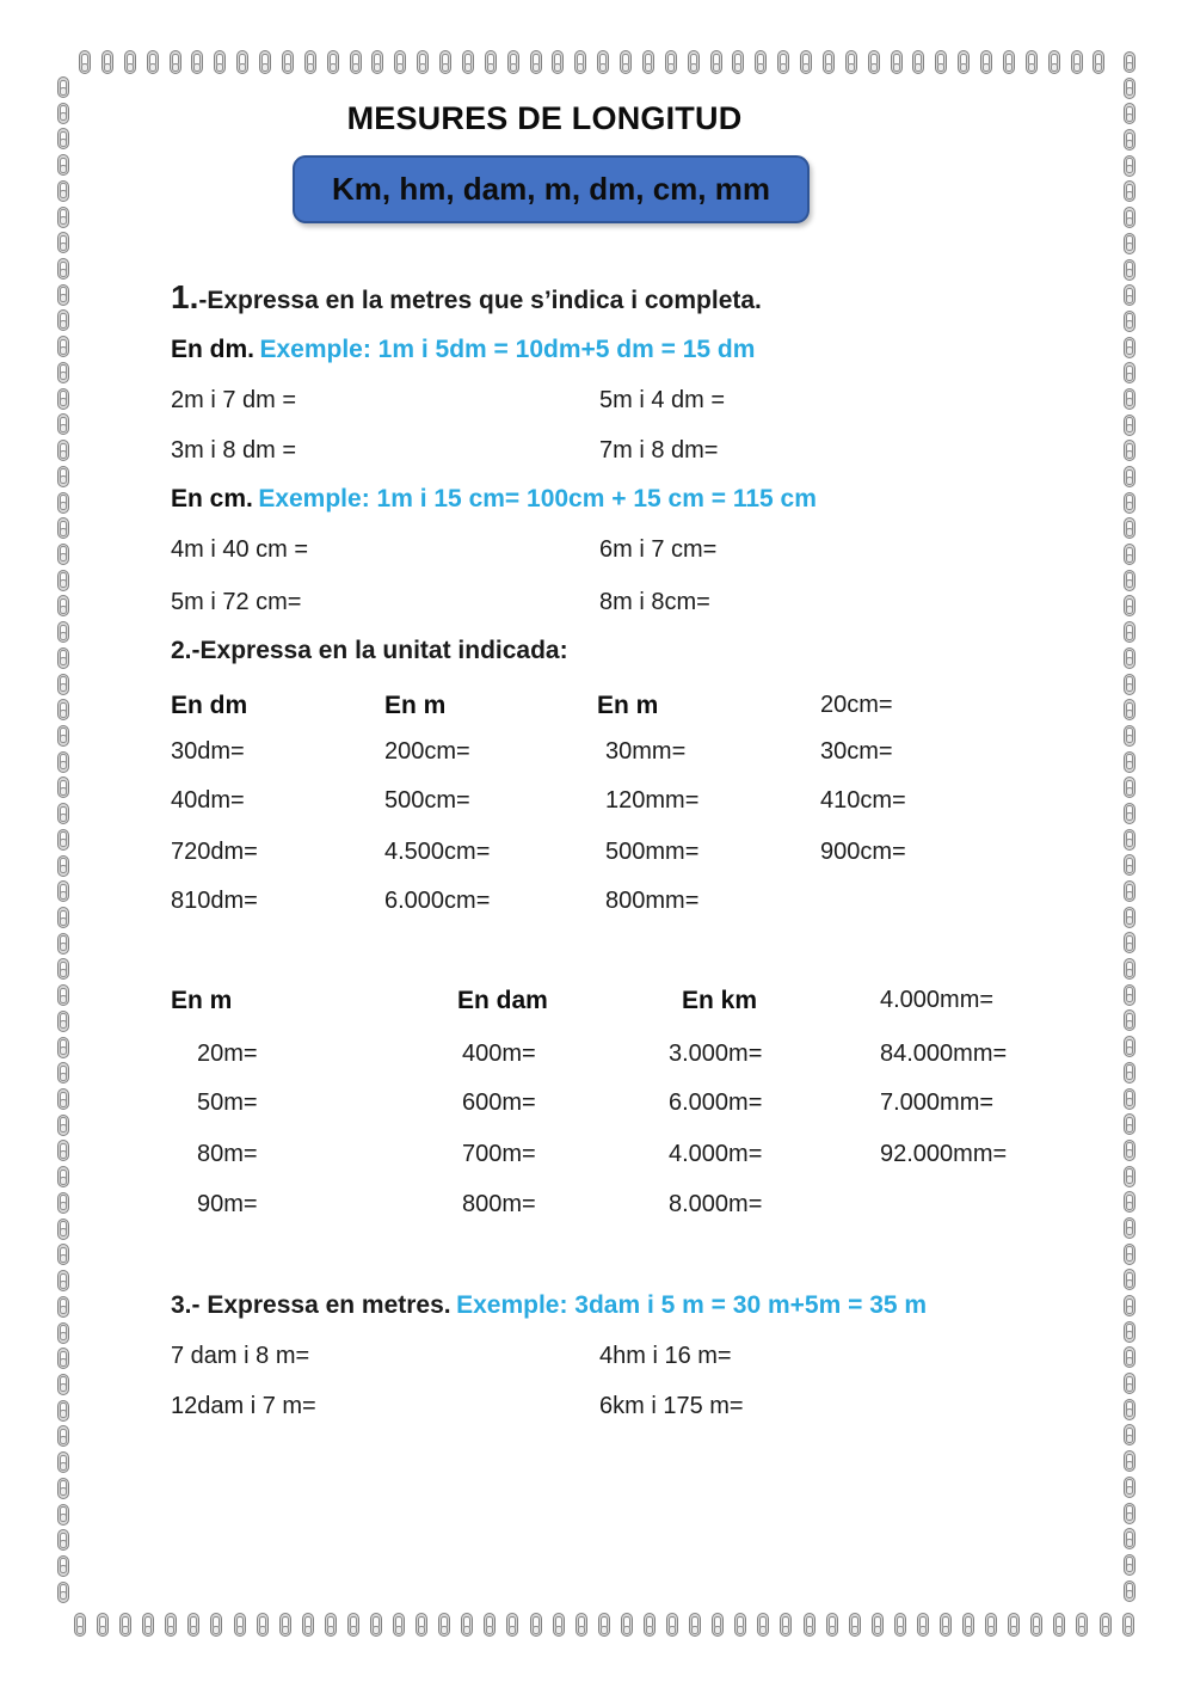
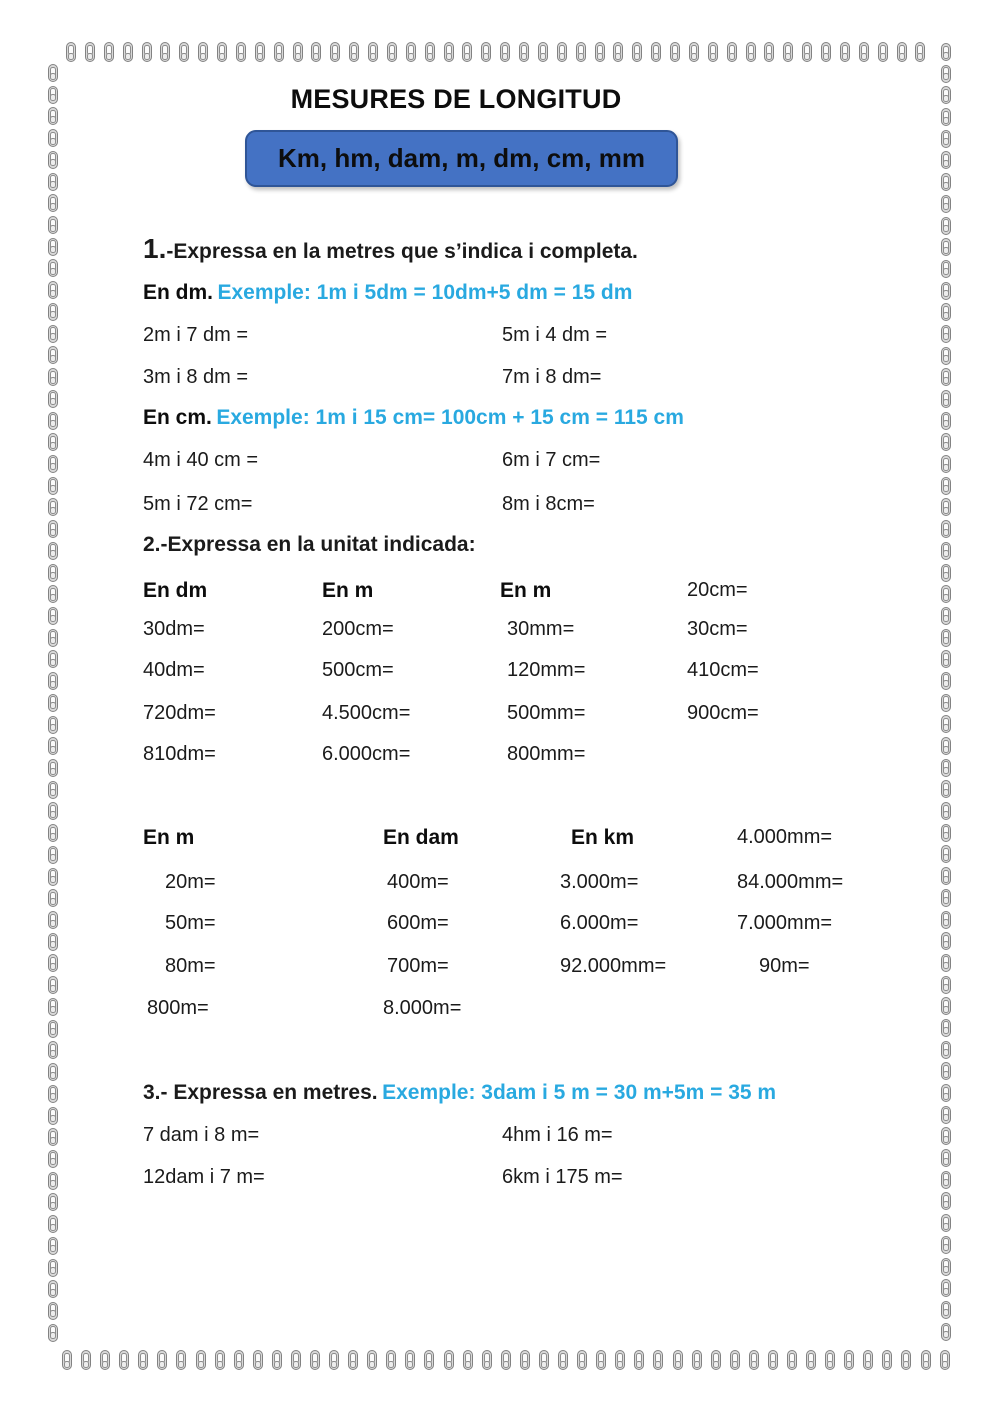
  MESURES DE LONGITUD
  Km, hm, dam, m, dm, cm, mm
  1.-Expressa en la metres que s’indica i completa.
  En dm. Exemple: 1m i 5dm = 10dm+5 dm = 15 dm
  2m i 7 dm =
  5m i 4 dm =
  3m i 8 dm =
  7m i 8 dm=
  En cm. Exemple: 1m i 15 cm= 100cm + 15 cm = 115 cm
  4m i 40 cm =
  6m i 7 cm=
  5m i 72 cm=
  8m i 8cm=
  2.-Expressa en la unitat indicada:
  En dm
  En m
  En m
  20cm=
  30dm=
  200cm=
  30mm=
  30cm=
  40dm=
  500cm=
  120mm=
  410cm=
  720dm=
  4.500cm=
  500mm=
  900cm=
  810dm=
  6.000cm=
  800mm=
  En m
  En dam
  En km
  4.000mm=
  20m=
  400m=
  3.000m=
  84.000mm=
  50m=
  600m=
  6.000m=
  7.000mm=
  80m=
  700m=
- 4.000m=
  92.000mm=
  90m=
  800m=
  8.000m=
  3.- Expressa en metres. Exemple: 3dam i 5 m = 30 m+5m = 35 m
  7 dam i 8 m=
  4hm i 16 m=
  12dam i 7 m=
  6km i 175 m=
